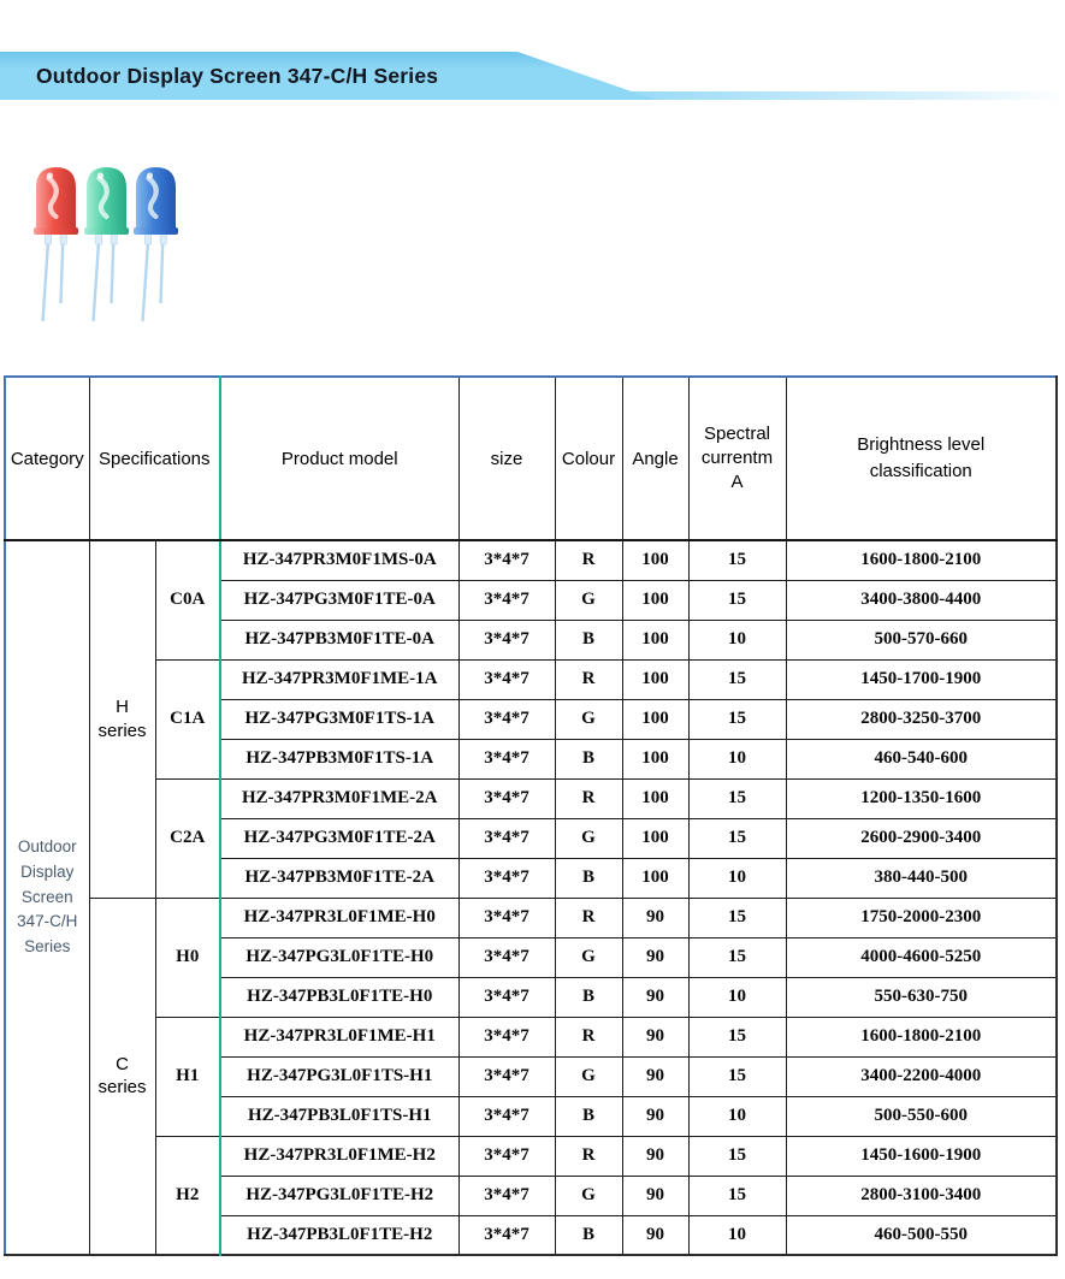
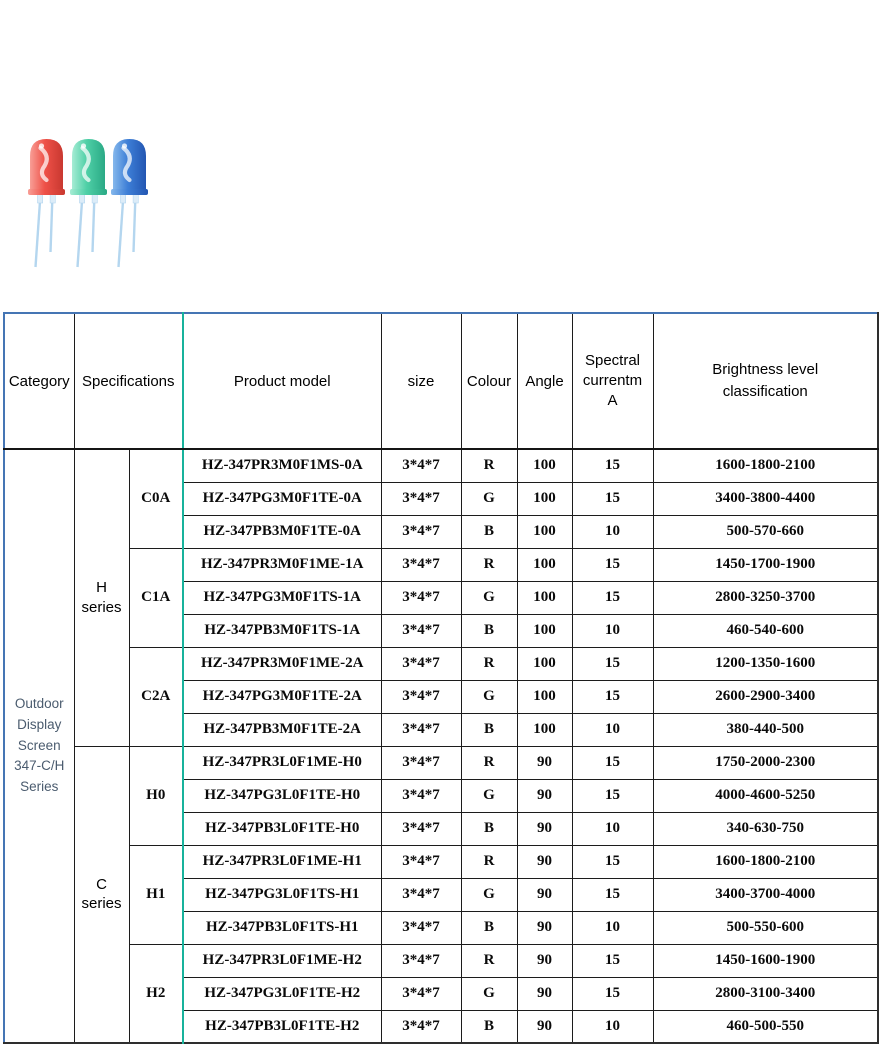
- Outdoor Display Screen 347-C/H Series
  Category	Specifications	Product model	size	Colour	Angle	Spectral currentm A	Brightness level classification
  Outdoor Display Screen 347-C/H Series	H series	C0A	HZ-347PR3M0F1MS-0A	3*4*7	R	100	15	1600-1800-2100
  HZ-347PG3M0F1TE-0A	3*4*7	G	100	15	3400-3800-4400
  HZ-347PB3M0F1TE-0A	3*4*7	B	100	10	500-570-660
  C1A	HZ-347PR3M0F1ME-1A	3*4*7	R	100	15	1450-1700-1900
  HZ-347PG3M0F1TS-1A	3*4*7	G	100	15	2800-3250-3700
  HZ-347PB3M0F1TS-1A	3*4*7	B	100	10	460-540-600
  C2A	HZ-347PR3M0F1ME-2A	3*4*7	R	100	15	1200-1350-1600
  HZ-347PG3M0F1TE-2A	3*4*7	G	100	15	2600-2900-3400
  HZ-347PB3M0F1TE-2A	3*4*7	B	100	10	380-440-500
  C series	H0	HZ-347PR3L0F1ME-H0	3*4*7	R	90	15	1750-2000-2300
  HZ-347PG3L0F1TE-H0	3*4*7	G	90	15	4000-4600-5250
- HZ-347PB3L0F1TE-H0	3*4*7	B	90	10	550-630-750
+ HZ-347PB3L0F1TE-H0	3*4*7	B	90	10	340-630-750
  H1	HZ-347PR3L0F1ME-H1	3*4*7	R	90	15	1600-1800-2100
- HZ-347PG3L0F1TS-H1	3*4*7	G	90	15	3400-2200-4000
+ HZ-347PG3L0F1TS-H1	3*4*7	G	90	15	3400-3700-4000
  HZ-347PB3L0F1TS-H1	3*4*7	B	90	10	500-550-600
  H2	HZ-347PR3L0F1ME-H2	3*4*7	R	90	15	1450-1600-1900
  HZ-347PG3L0F1TE-H2	3*4*7	G	90	15	2800-3100-3400
  HZ-347PB3L0F1TE-H2	3*4*7	B	90	10	460-500-550
